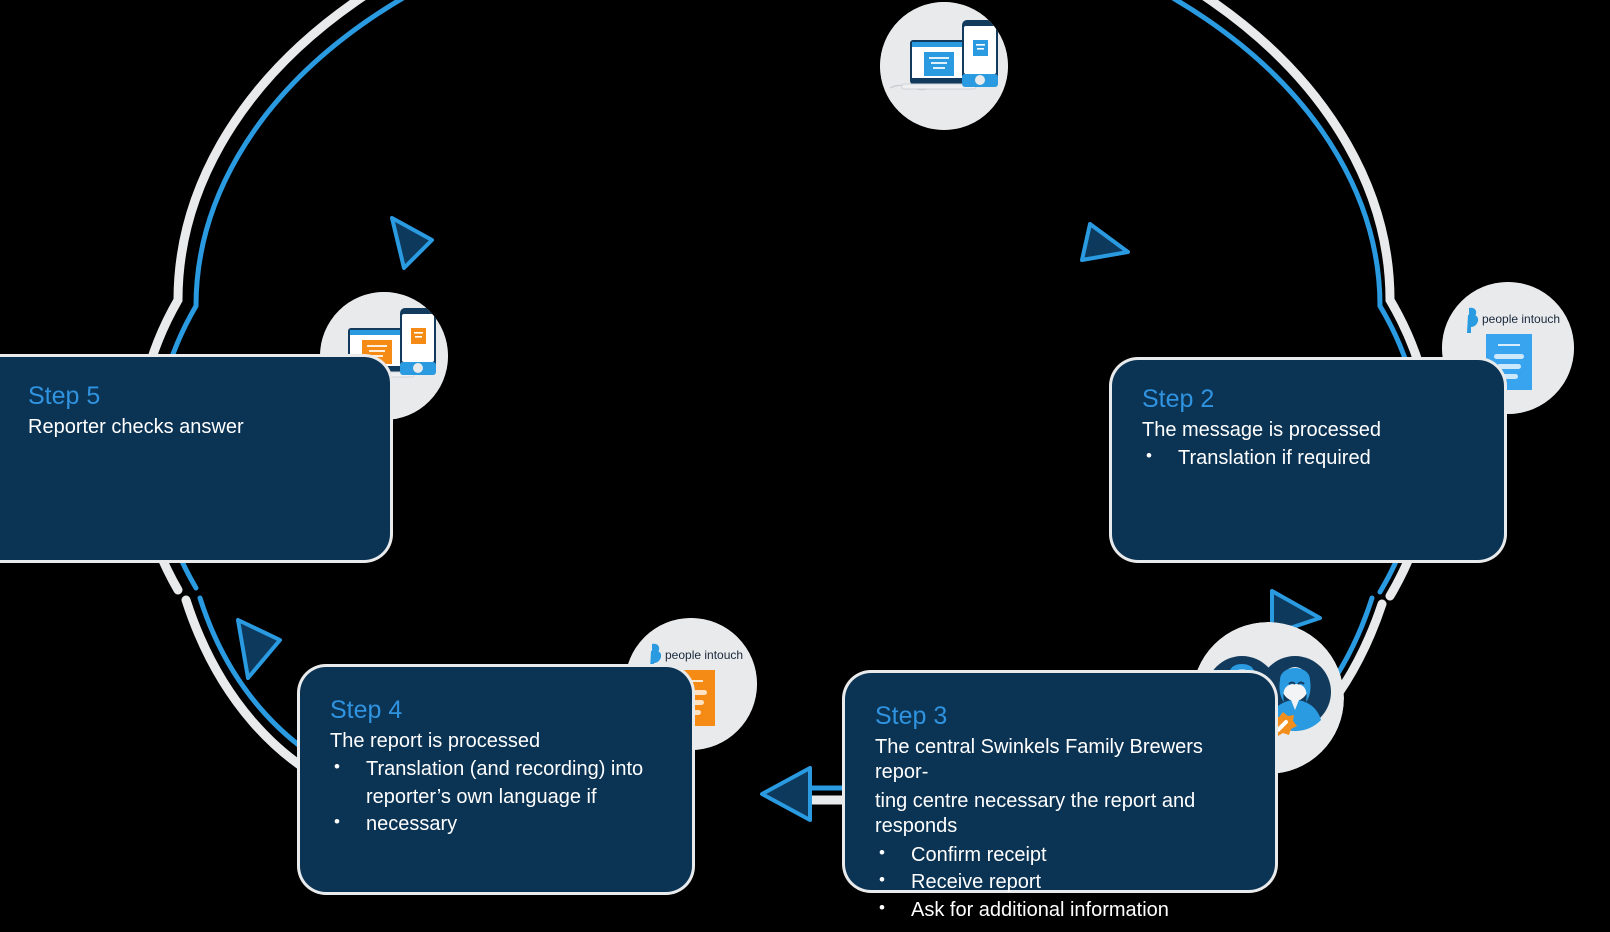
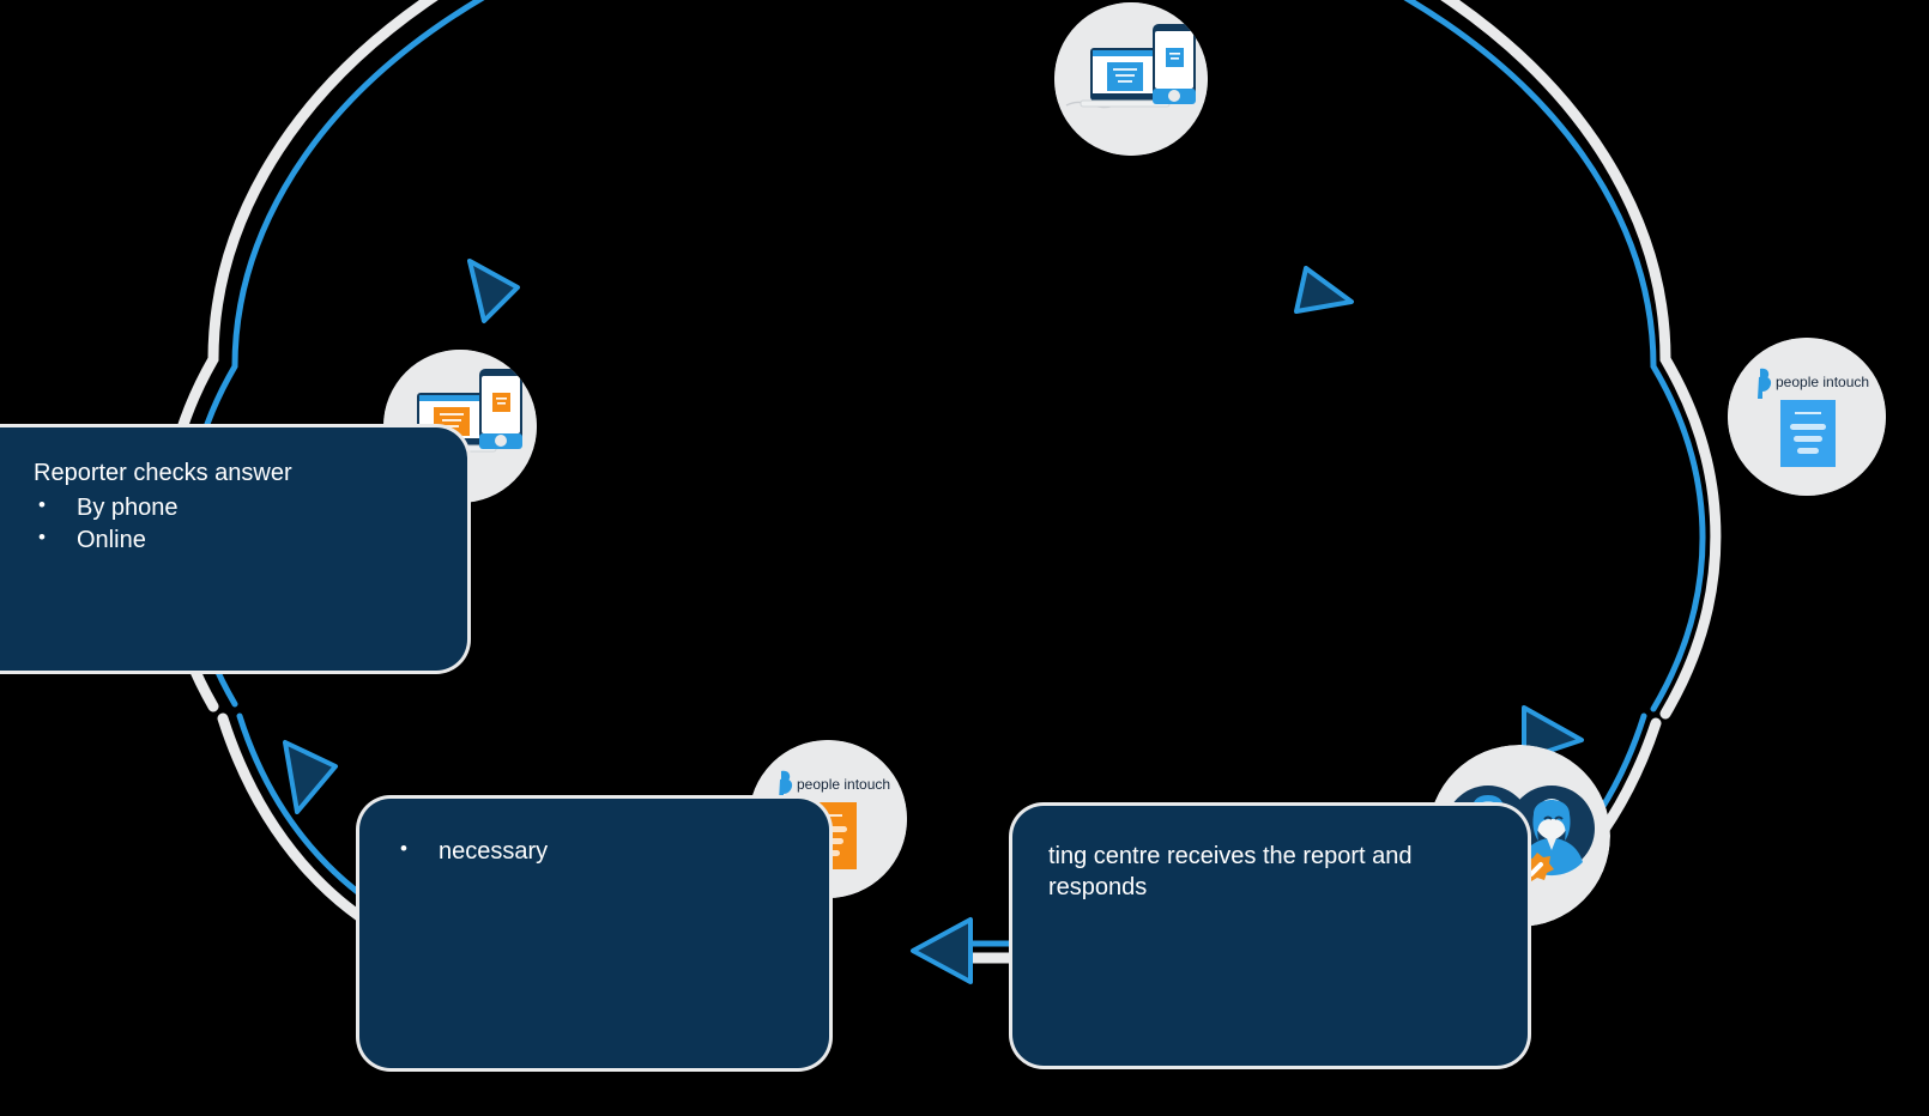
  people intouch
  people intouch
- Step 2
- The message is processed
- Translation if required
- Step 3
- The central Swinkels Family Brewers repor-
- ting centre necessary the report and responds
+ ting centre receives the report and responds
- Confirm receipt
- Receive report
- Ask for additional information
- Step 4
- The report is processed
- Translation (and recording) into
- reporter’s own language if
  necessary
- Step 5
  Reporter checks answer
+ By phone
+ Online
